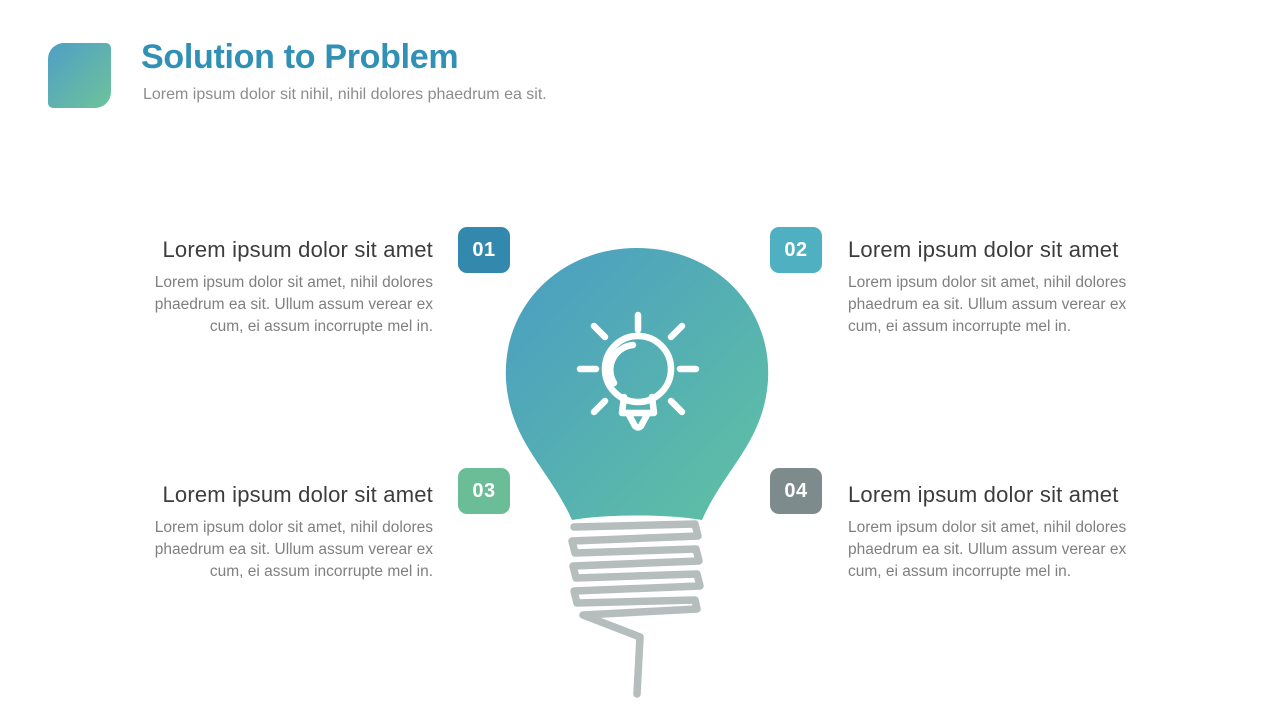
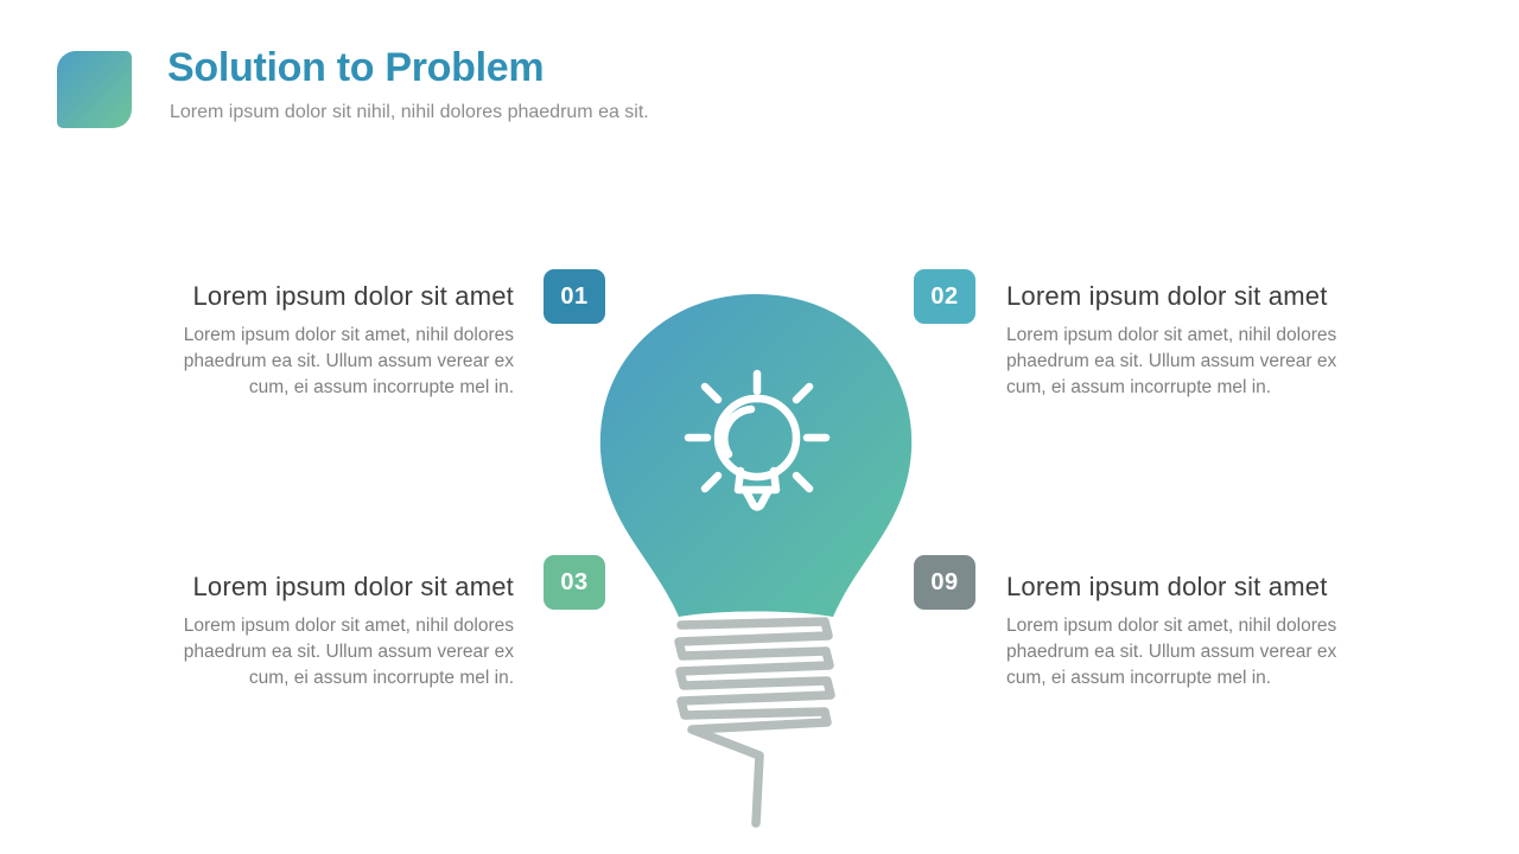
  Solution to Problem
  Lorem ipsum dolor sit nihil, nihil dolores phaedrum ea sit.
  Lorem ipsum dolor sit amet
  Lorem ipsum dolor sit amet, nihil dolores phaedrum ea sit. Ullum assum verear ex cum, ei assum incorrupte mel in.
  01
  02
  Lorem ipsum dolor sit amet
  Lorem ipsum dolor sit amet, nihil dolores phaedrum ea sit. Ullum assum verear ex cum, ei assum incorrupte mel in.
  Lorem ipsum dolor sit amet
  Lorem ipsum dolor sit amet, nihil dolores phaedrum ea sit. Ullum assum verear ex cum, ei assum incorrupte mel in.
  03
- 04
+ 09
  Lorem ipsum dolor sit amet
  Lorem ipsum dolor sit amet, nihil dolores phaedrum ea sit. Ullum assum verear ex cum, ei assum incorrupte mel in.
